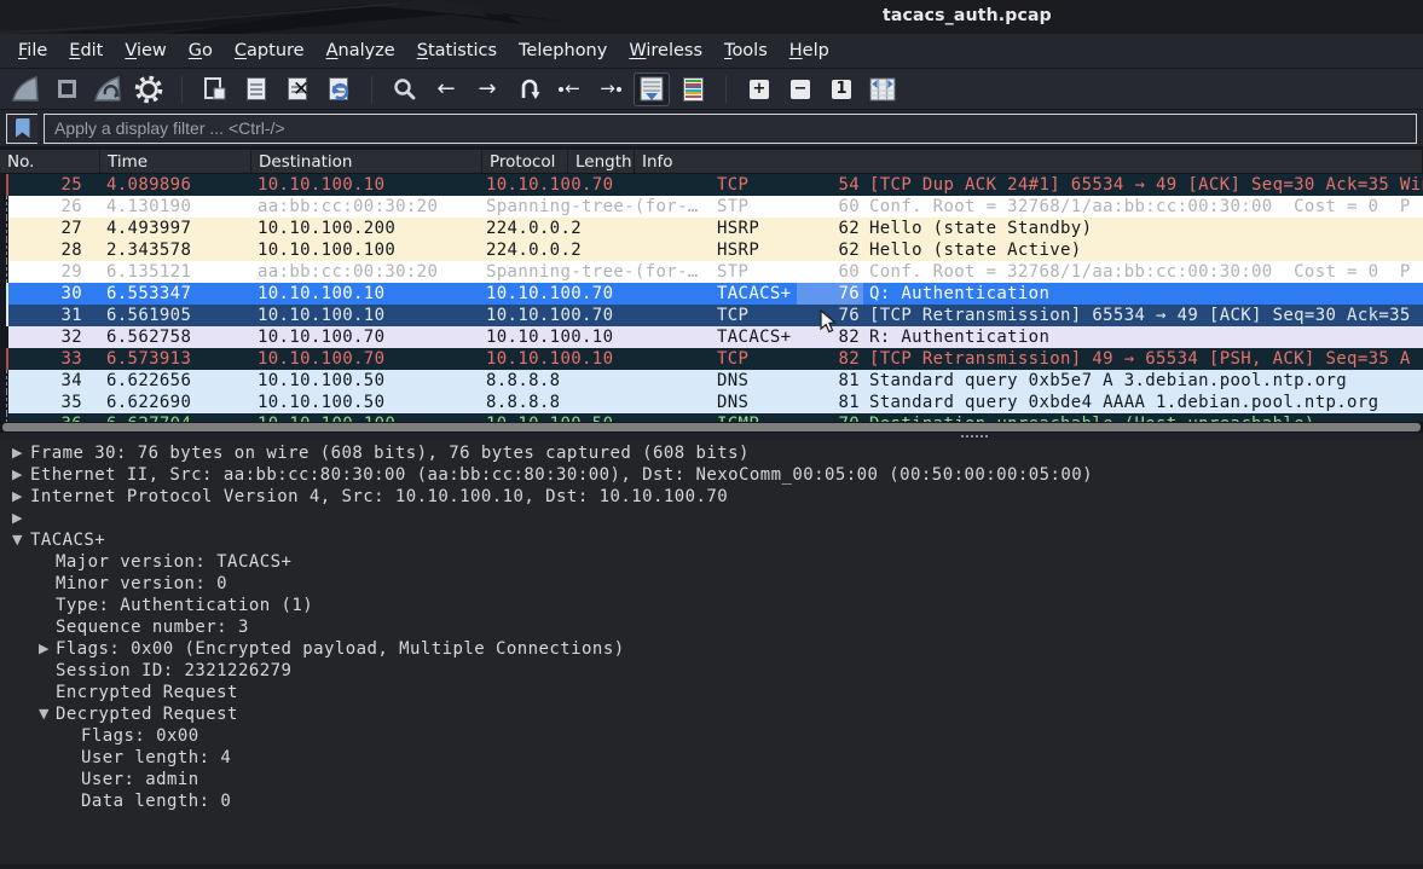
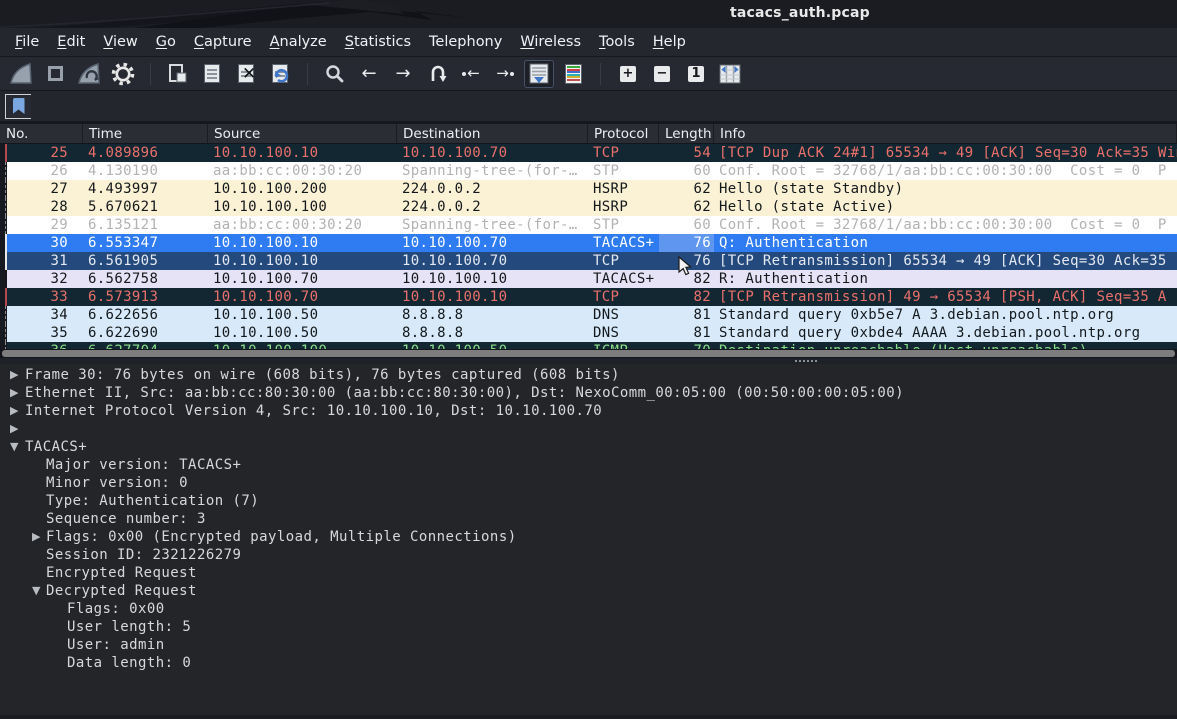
  tacacs_auth.pcap
  File
  Edit
  View
  Go
  Capture
  Analyze
  Statistics
  Telephony
  Wireless
  Tools
  Help
  ✕
  ←
  →
  ←
  →
  +
  −
  1
- Apply a display filter ... <Ctrl-/>
  No.
  Time
+ Source
  Destination
  Protocol
  Length
  Info
  25
  4.089896
  10.10.100.10
  10.10.100.70
  TCP
  54
  [TCP Dup ACK 24#1] 65534 → 49 [ACK] Seq=30 Ack=35 Wi
  26
  4.130190
  aa:bb:cc:00:30:20
  Spanning-tree-(for-…
  STP
  60
  Conf. Root = 32768/1/aa:bb:cc:00:30:00 Cost = 0 P
  27
  4.493997
  10.10.100.200
  224.0.0.2
  HSRP
  62
  Hello (state Standby)
  28
- 2.343578
+ 5.670621
  10.10.100.100
  224.0.0.2
  HSRP
  62
  Hello (state Active)
  29
  6.135121
  aa:bb:cc:00:30:20
  Spanning-tree-(for-…
  STP
  60
  Conf. Root = 32768/1/aa:bb:cc:00:30:00 Cost = 0 P
  30
  6.553347
  10.10.100.10
  10.10.100.70
  TACACS+
  76
  Q: Authentication
  31
  6.561905
  10.10.100.10
  10.10.100.70
  TCP
  76
  [TCP Retransmission] 65534 → 49 [ACK] Seq=30 Ack=35
  32
  6.562758
  10.10.100.70
  10.10.100.10
  TACACS+
  82
  R: Authentication
  33
  6.573913
  10.10.100.70
  10.10.100.10
  TCP
  82
  [TCP Retransmission] 49 → 65534 [PSH, ACK] Seq=35 A
  34
  6.622656
  10.10.100.50
  8.8.8.8
  DNS
  81
  Standard query 0xb5e7 A 3.debian.pool.ntp.org
  35
  6.622690
  10.10.100.50
  8.8.8.8
  DNS
  81
- Standard query 0xbde4 AAAA 1.debian.pool.ntp.org
+ Standard query 0xbde4 AAAA 3.debian.pool.ntp.org
  ▶
  Frame 30: 76 bytes on wire (608 bits), 76 bytes captured (608 bits)
  ▶
  Ethernet II, Src: aa:bb:cc:80:30:00 (aa:bb:cc:80:30:00), Dst: NexoComm_00:05:00 (00:50:00:00:05:00)
  ▶
  Internet Protocol Version 4, Src: 10.10.100.10, Dst: 10.10.100.70
  ▶
  ▼
  TACACS+
  Major version: TACACS+
  Minor version: 0
- Type: Authentication (1)
+ Type: Authentication (7)
  Sequence number: 3
  ▶
  Flags: 0x00 (Encrypted payload, Multiple Connections)
  Session ID: 2321226279
  Encrypted Request
  ▼
  Decrypted Request
  Flags: 0x00
- User length: 4
+ User length: 5
  User: admin
  Data length: 0
